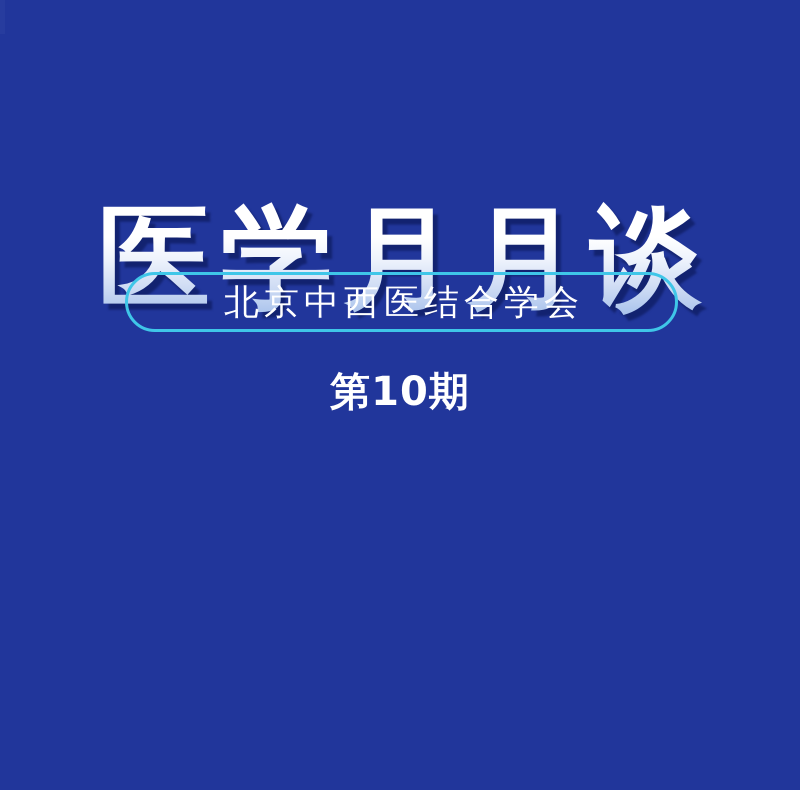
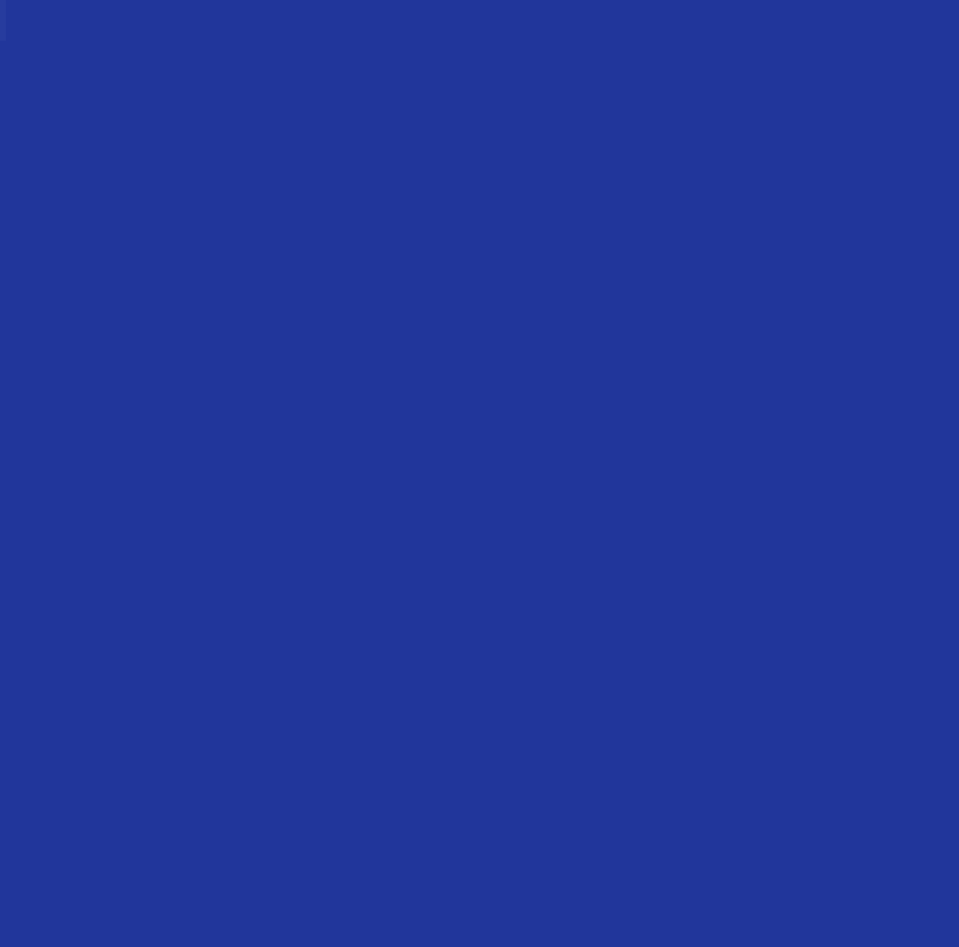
- 医学月月谈
- 北京中西医结合学会
- 第10期
